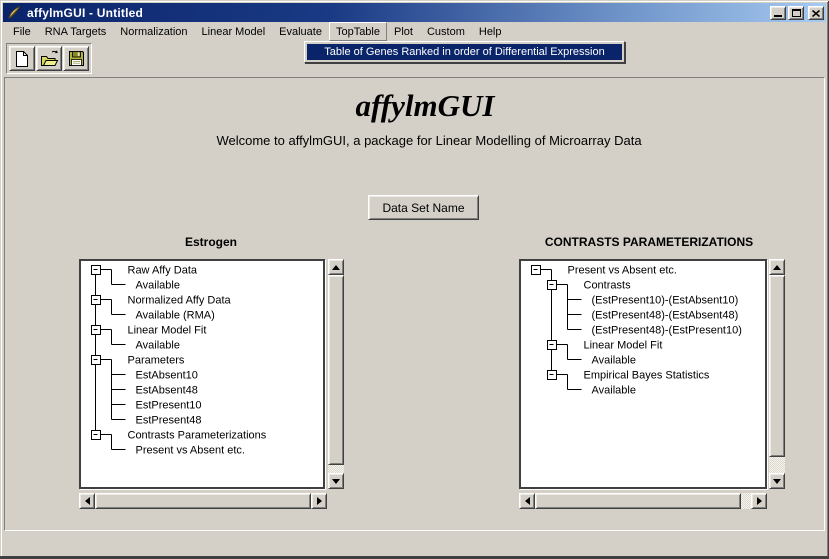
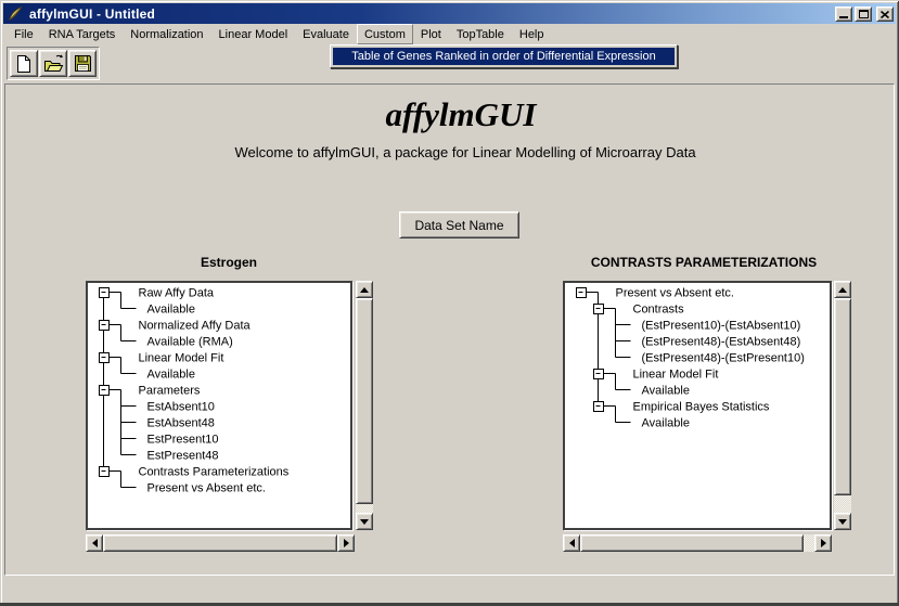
  affylmGUI - Untitled
  File
  RNA Targets
  Normalization
  Linear Model
  Evaluate
- TopTable
+ Custom
  Plot
- Custom
+ TopTable
  Help
  Table of Genes Ranked in order of Differential Expression
  affylmGUI
  Welcome to affylmGUI, a package for Linear Modelling of Microarray Data
  Data Set Name
  Estrogen
  CONTRASTS PARAMETERIZATIONS
  Raw Affy Data
  Available
  Normalized Affy Data
  Available (RMA)
  Linear Model Fit
  Available
  Parameters
  EstAbsent10
  EstAbsent48
  EstPresent10
  EstPresent48
  Contrasts Parameterizations
  Present vs Absent etc.
  Present vs Absent etc.
  Contrasts
  (EstPresent10)-(EstAbsent10)
  (EstPresent48)-(EstAbsent48)
  (EstPresent48)-(EstPresent10)
  Linear Model Fit
  Available
  Empirical Bayes Statistics
  Available
